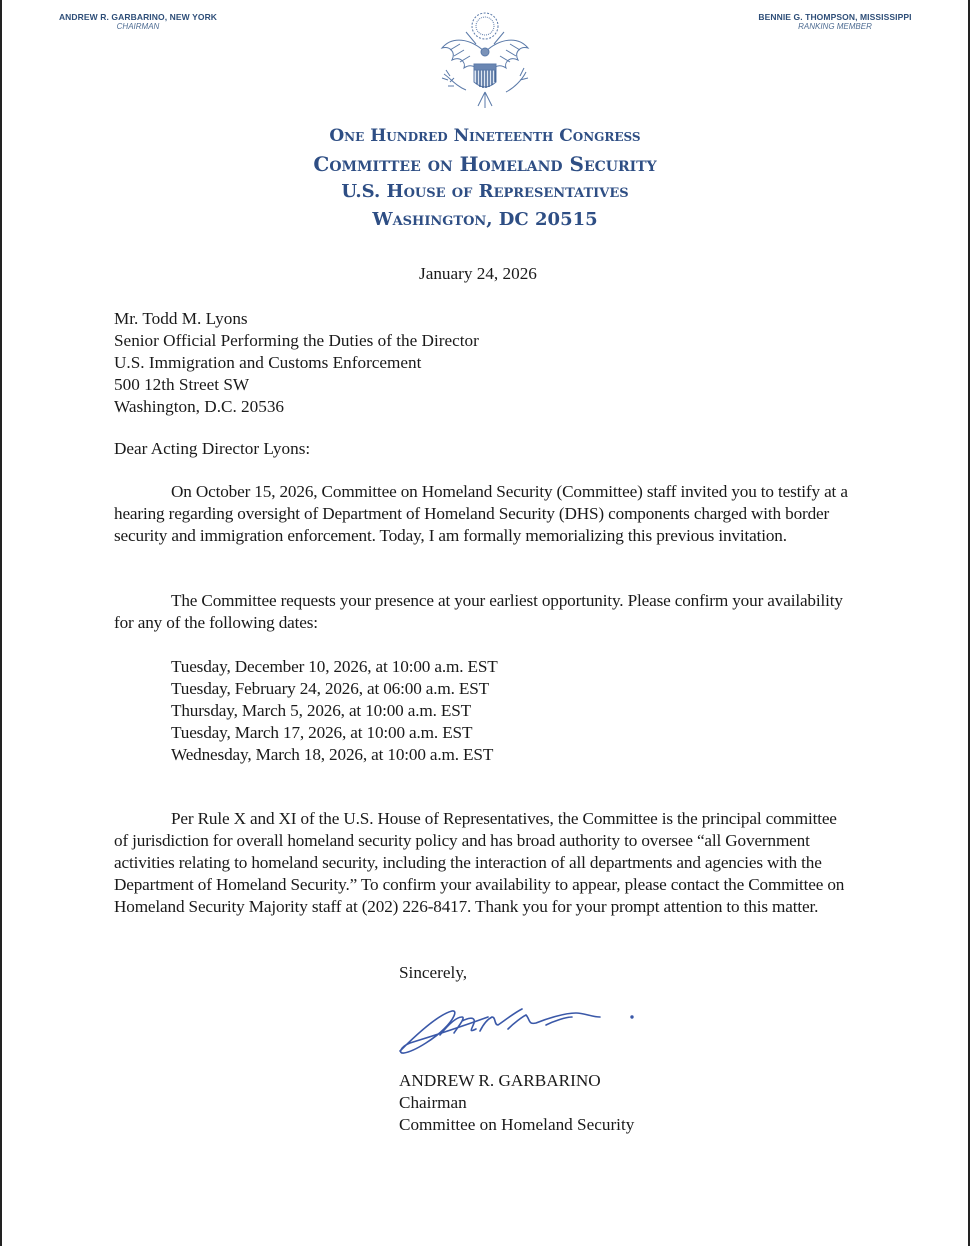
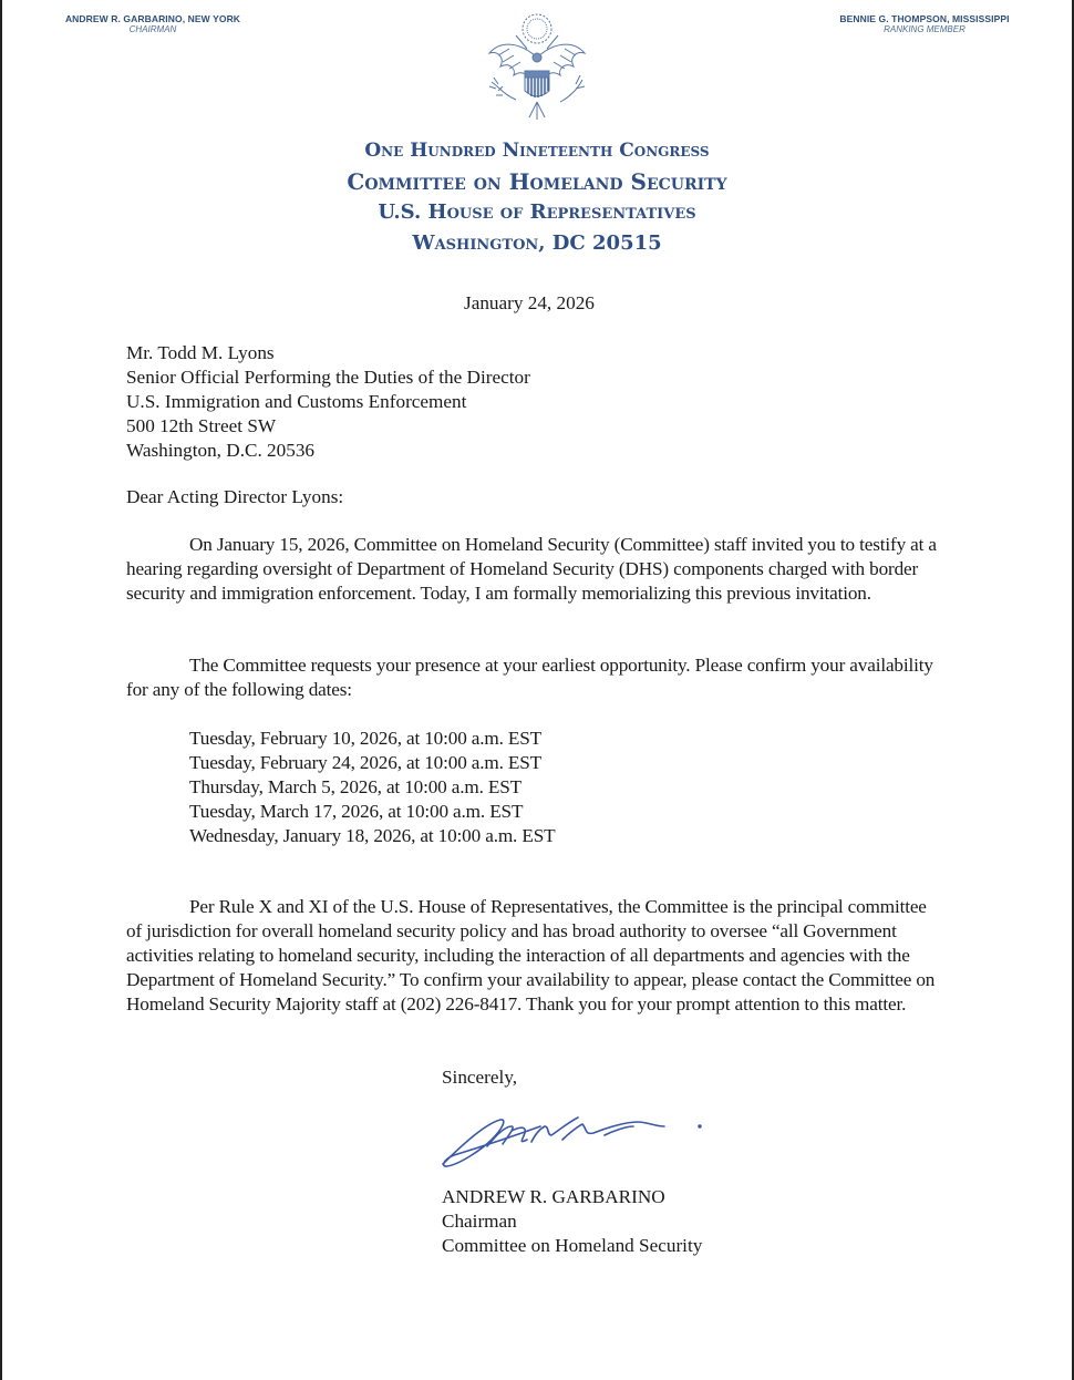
  ANDREW R. GARBARINO, NEW YORK
  CHAIRMAN
  BENNIE G. THOMPSON, MISSISSIPPI
  RANKING MEMBER
  One Hundred Nineteenth Congress
  Committee on Homeland Security
  U.S. House of Representatives
  Washington, DC 20515
  January 24, 2026
  Mr. Todd M. Lyons
  Senior Official Performing the Duties of the Director
  U.S. Immigration and Customs Enforcement
  500 12th Street SW
  Washington, D.C. 20536
  Dear Acting Director Lyons:
- On October 15, 2026, Committee on Homeland Security (Committee) staff invited you to testify at a hearing regarding oversight of Department of Homeland Security (DHS) components charged with border security and immigration enforcement. Today, I am formally memorializing this previous invitation.
+ On January 15, 2026, Committee on Homeland Security (Committee) staff invited you to testify at a hearing regarding oversight of Department of Homeland Security (DHS) components charged with border security and immigration enforcement. Today, I am formally memorializing this previous invitation.
  The Committee requests your presence at your earliest opportunity. Please confirm your availability for any of the following dates:
- Tuesday, December 10, 2026, at 10:00 a.m. EST
+ Tuesday, February 10, 2026, at 10:00 a.m. EST
- Tuesday, February 24, 2026, at 06:00 a.m. EST
+ Tuesday, February 24, 2026, at 10:00 a.m. EST
  Thursday, March 5, 2026, at 10:00 a.m. EST
  Tuesday, March 17, 2026, at 10:00 a.m. EST
- Wednesday, March 18, 2026, at 10:00 a.m. EST
+ Wednesday, January 18, 2026, at 10:00 a.m. EST
  Per Rule X and XI of the U.S. House of Representatives, the Committee is the principal committee of jurisdiction for overall homeland security policy and has broad authority to oversee “all Government activities relating to homeland security, including the interaction of all departments and agencies with the Department of Homeland Security.” To confirm your availability to appear, please contact the Committee on Homeland Security Majority staff at (202) 226-8417. Thank you for your prompt attention to this matter.
  Sincerely,
  ANDREW R. GARBARINO
  Chairman
  Committee on Homeland Security
